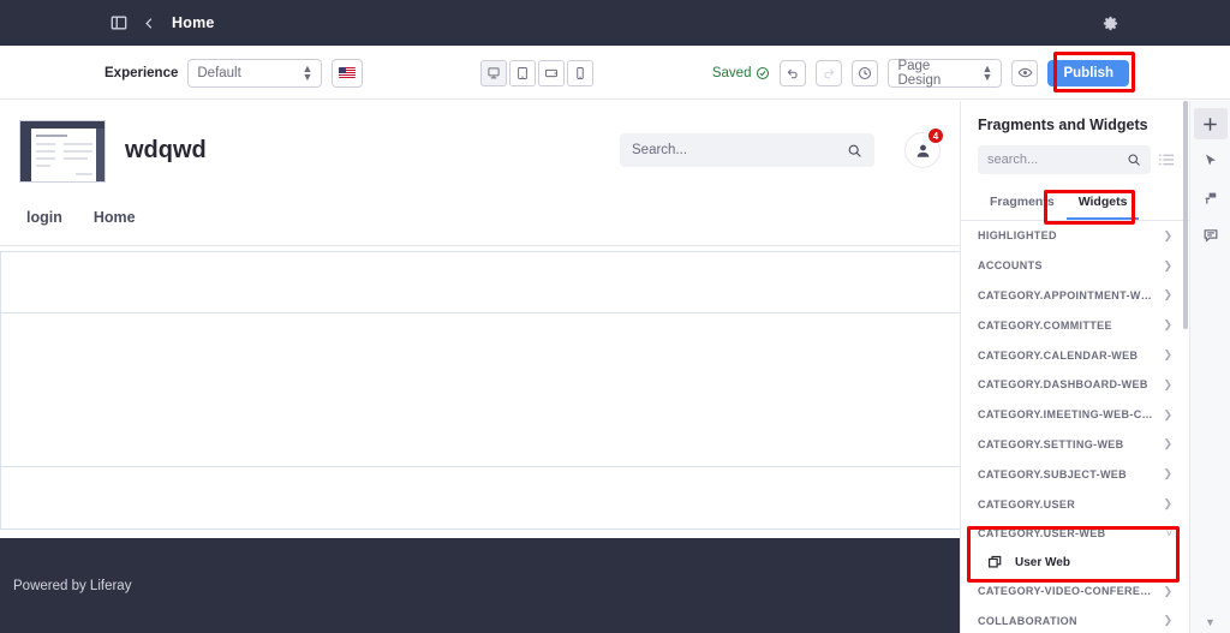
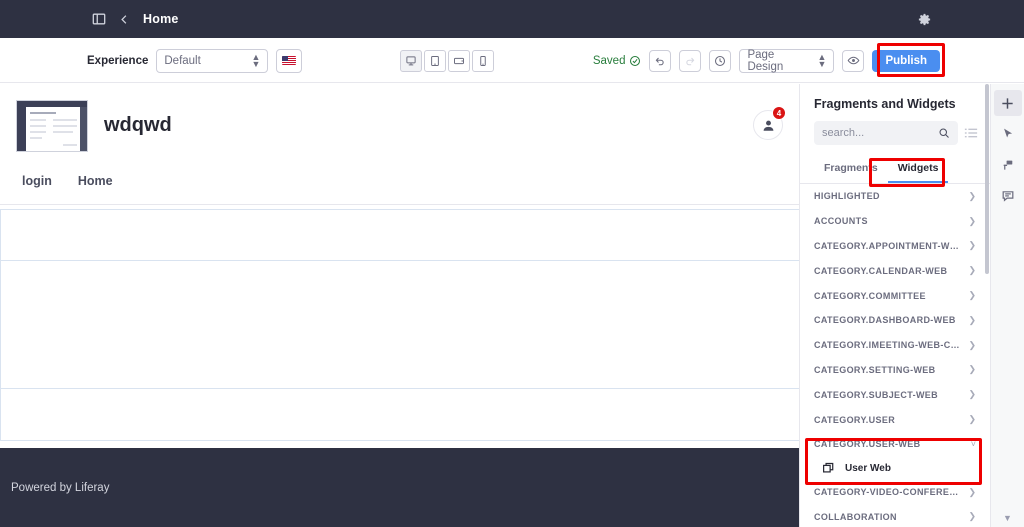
  Home
  Experience
  Default
  ▲
  ▼
  Saved
  Page Design
  ▲
  ▼
  Publish
  wdqwd
- Search...
  4
  login
  Home
  Powered by Liferay
  Fragments and Widgets
  search...
  Fragments
  Widgets
  HIGHLIGHTED
  ❯
  ACCOUNTS
  ❯
  CATEGORY.APPOINTMENT-WEB
  ❯
- CATEGORY.COMMITTEE
+ CATEGORY.CALENDAR-WEB
  ❯
- CATEGORY.CALENDAR-WEB
+ CATEGORY.COMMITTEE
  ❯
  CATEGORY.DASHBOARD-WEB
  ❯
  CATEGORY.IMEETING-WEB-CO..
  ❯
  CATEGORY.SETTING-WEB
  ❯
  CATEGORY.SUBJECT-WEB
  ❯
  CATEGORY.USER
  ❯
  CATEGORY.USER-WEB
  ˅
  User Web
  CATEGORY-VIDEO-CONFERENC
  ❯
  COLLABORATION
  ❯
  ▼
